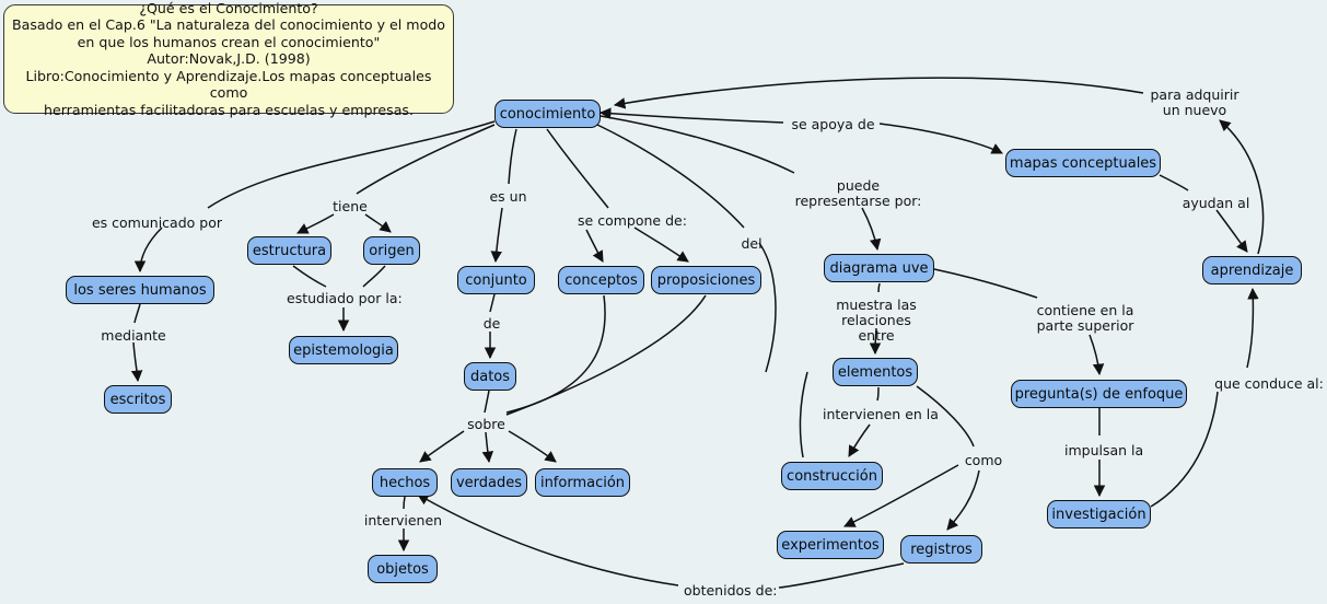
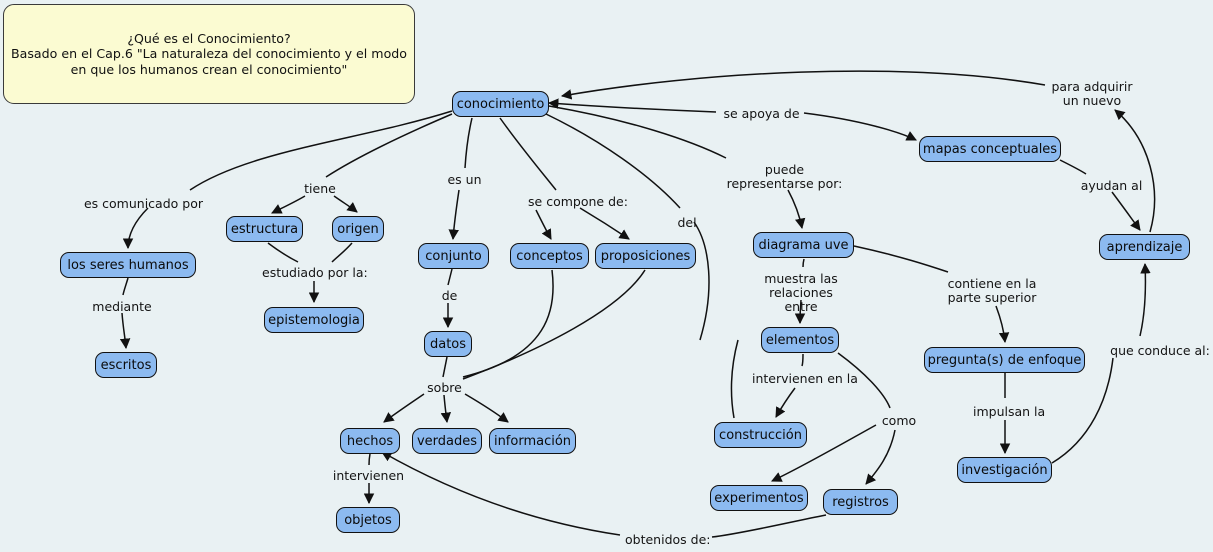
  ¿Qué es el Conocimiento?
  Basado en el Cap.6 "La naturaleza del conocimiento y el modo
  en que los humanos crean el conocimiento"
- Autor:Novak,J.D. (1998)
- Libro:Conocimiento y Aprendizaje.Los mapas conceptuales como
- herramientas facilitadoras para escuelas y empresas.
  conocimiento
  mapas conceptuales
  estructura
  origen
  los seres humanos
  conjunto
  conceptos
  proposiciones
  diagrama uve
  aprendizaje
  epistemologia
  escritos
  datos
  elementos
  pregunta(s) de enfoque
  hechos
  verdades
  información
  construcción
  investigación
  experimentos
  registros
  objetos
  es comunicado por
  tiene
  es un
  se compone de:
  puede representarse por:
  se apoya de
  para adquirir un nuevo
  ayudan al
  del
  estudiado por la:
  mediante
  de
  muestra las relaciones entre
  contiene en la parte superior
  que conduce al:
  sobre
  intervienen en la
  impulsan la
  intervienen
  como
  obtenidos de:
